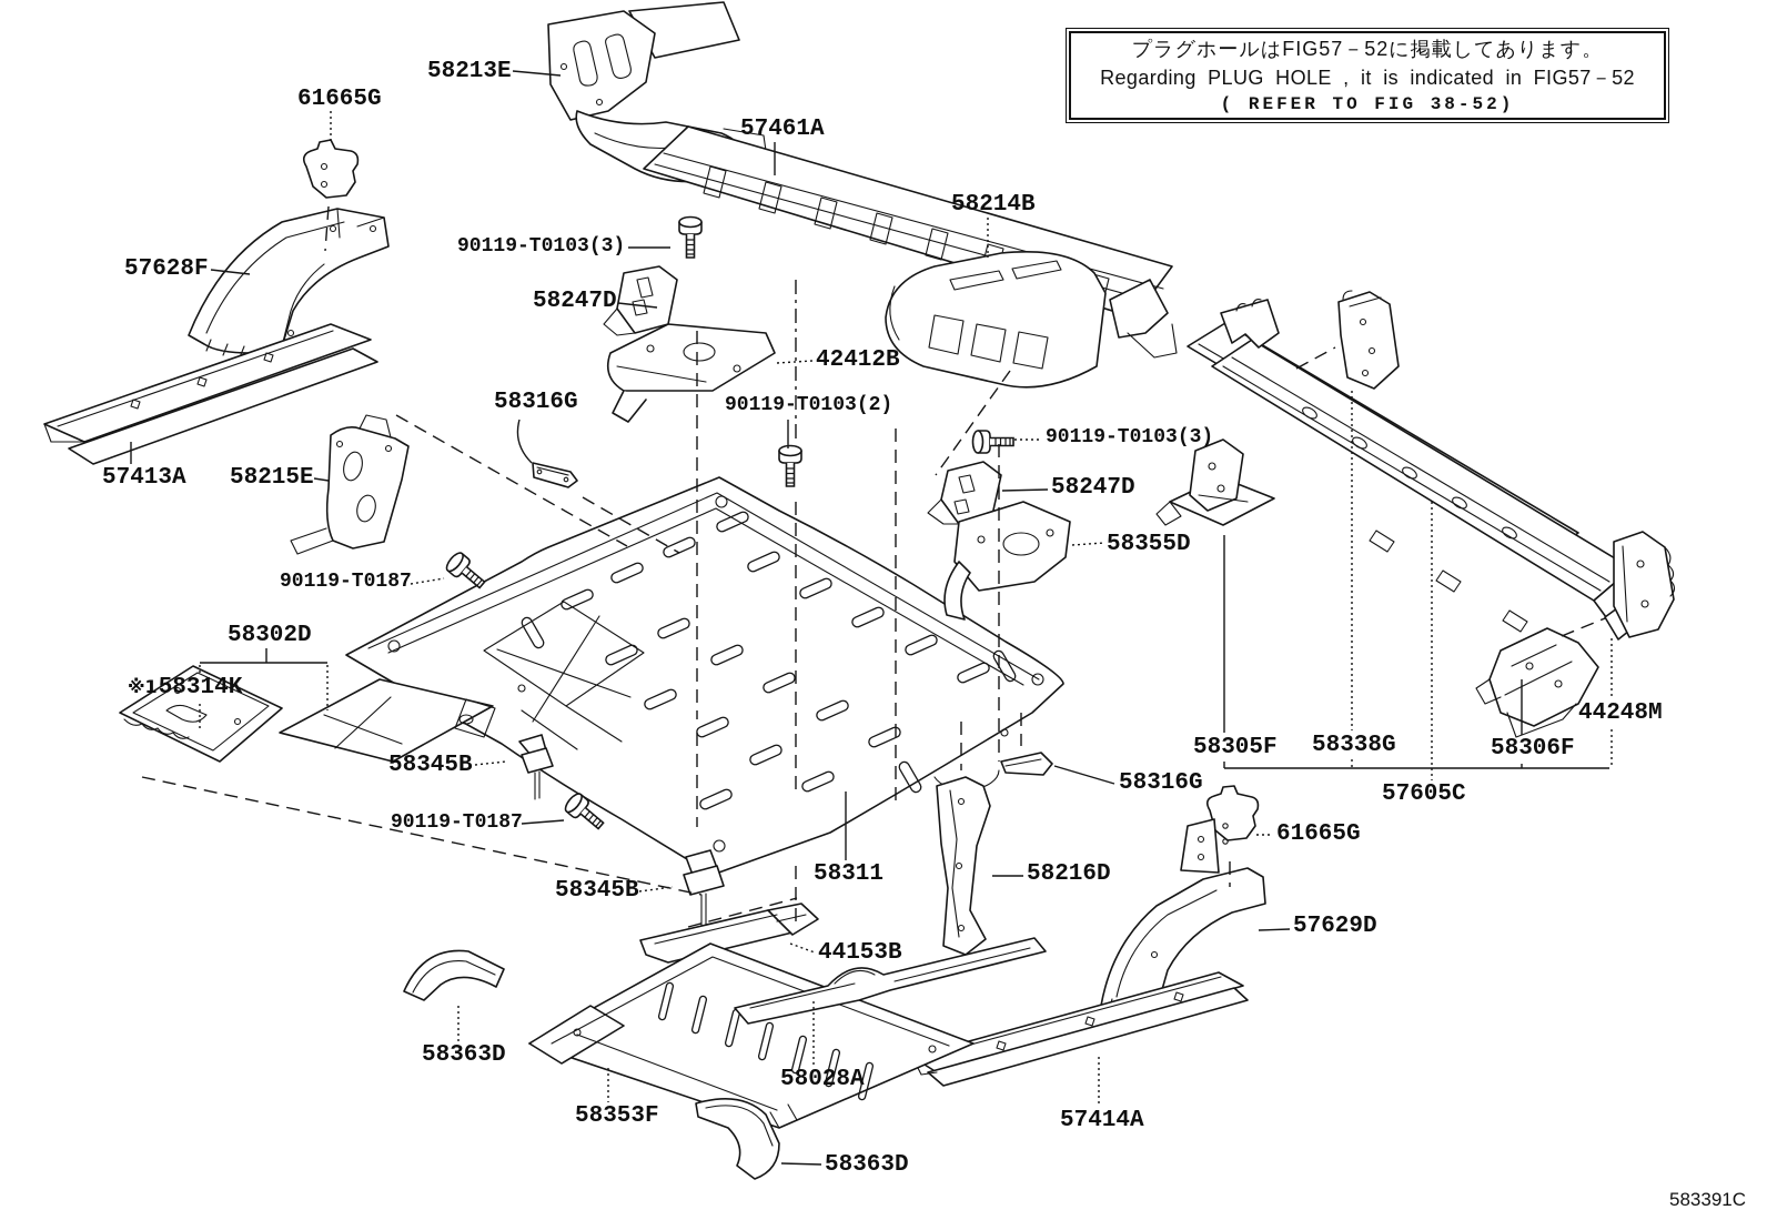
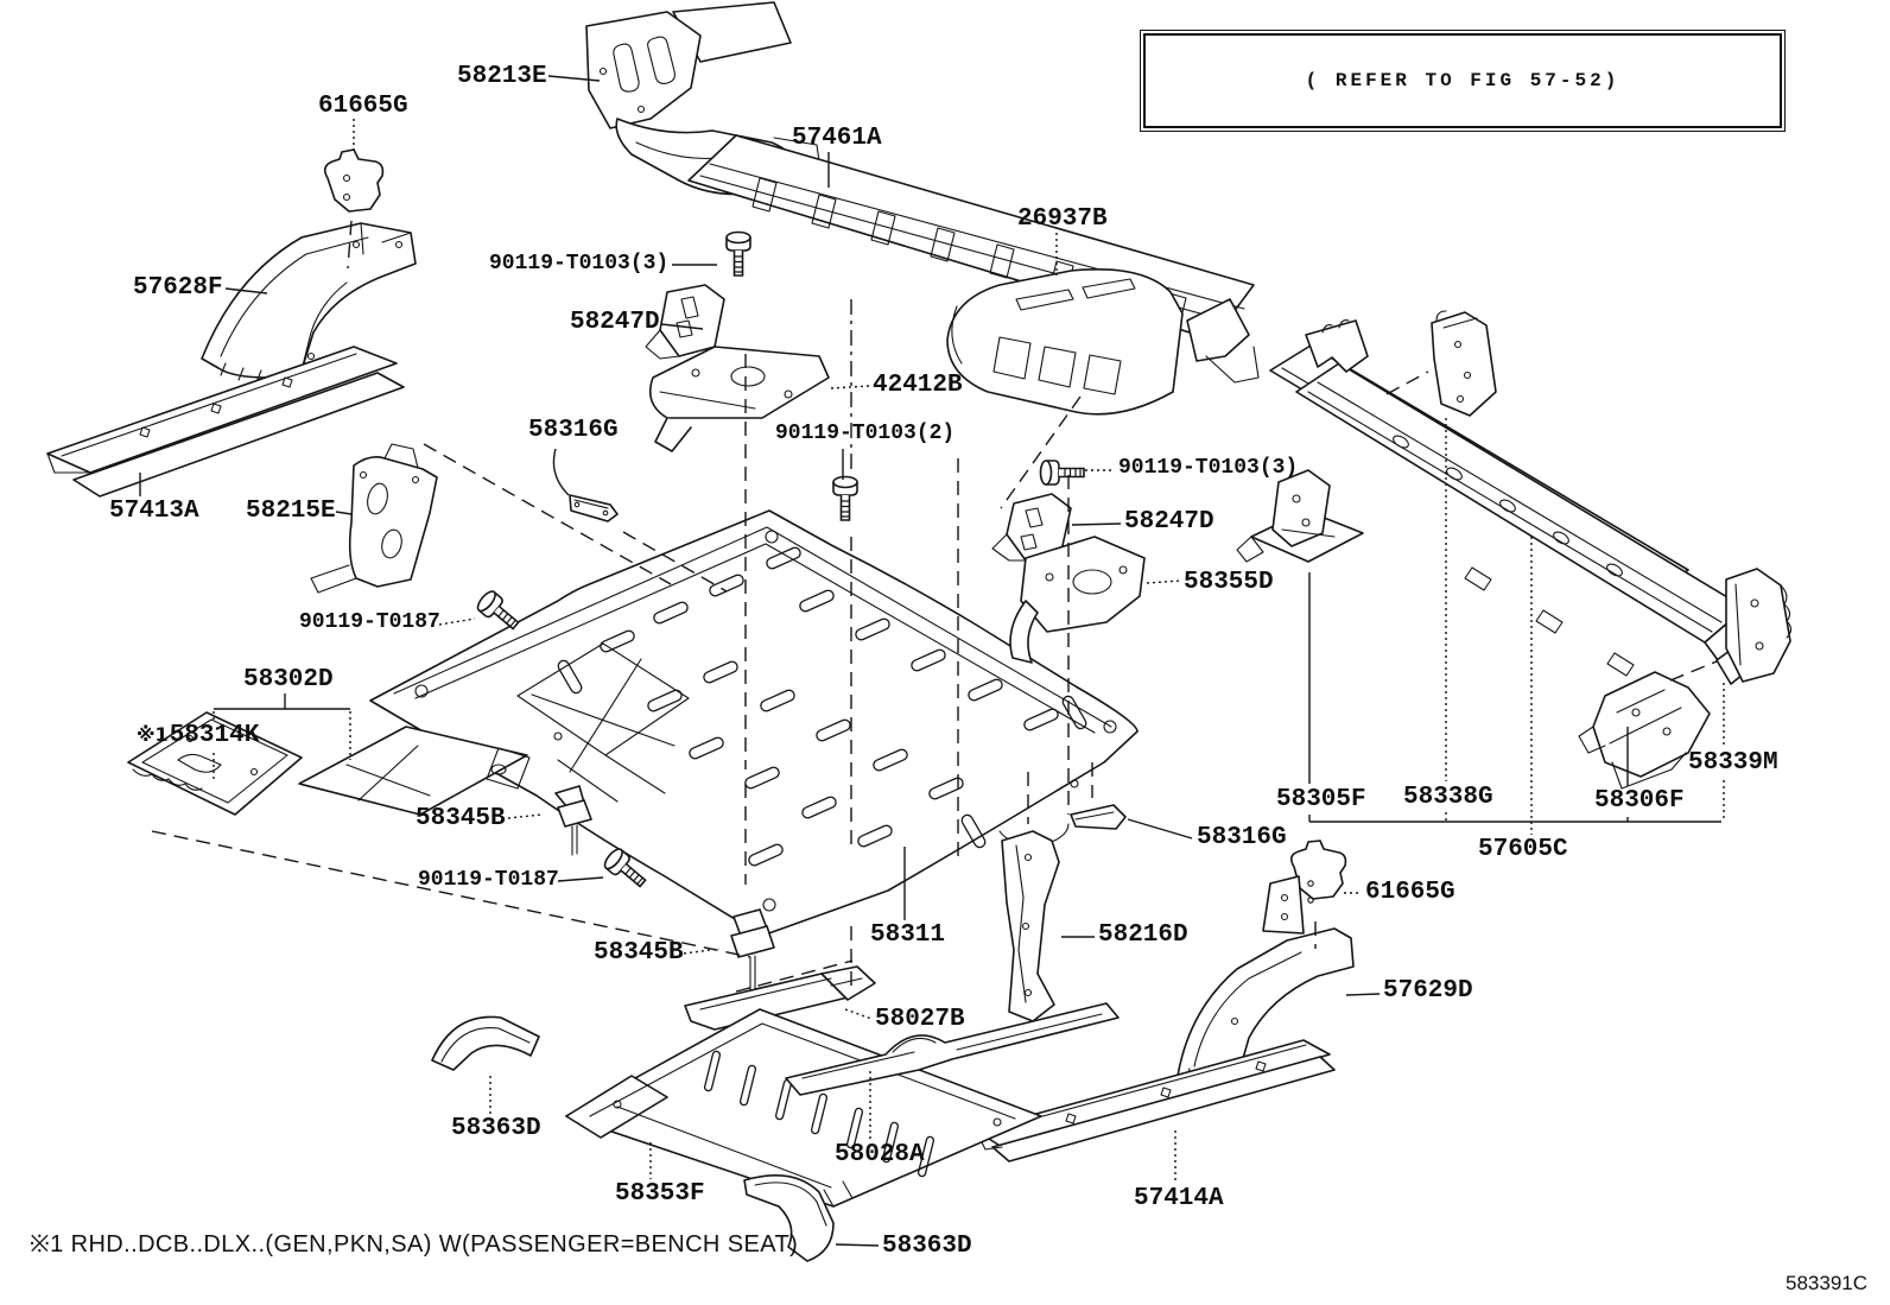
- プラグホールはFIG57－52に掲載してあります。
- Regarding PLUG HOLE , it is indicated in FIG57－52
- ( REFER TO FIG 38-52)
+ ( REFER TO FIG 57-52)
  58213E
  61665G
  57461A
- 58214B
+ 26937B
  57628F
  90119-T0103(3)
  58247D
  42412B
  58316G
  90119-T0103(2)
  90119-T0103(3)
  57413A
  58215E
  58247D
  58355D
  90119-T0187
  58302D
  ※158314K
  58345B
  90119-T0187
  58316G
  58305F
  58338G
  58306F
- 44248M
+ 58339M
  57605C
  61665G
  58311
  58216D
  58345B
  57629D
- 44153B
+ 58027B
  58363D
  58028A
  58353F
  57414A
  58363D
+ ※1 RHD..DCB..DLX..(GEN,PKN,SA) W(PASSENGER=BENCH SEAT)
  583391C
